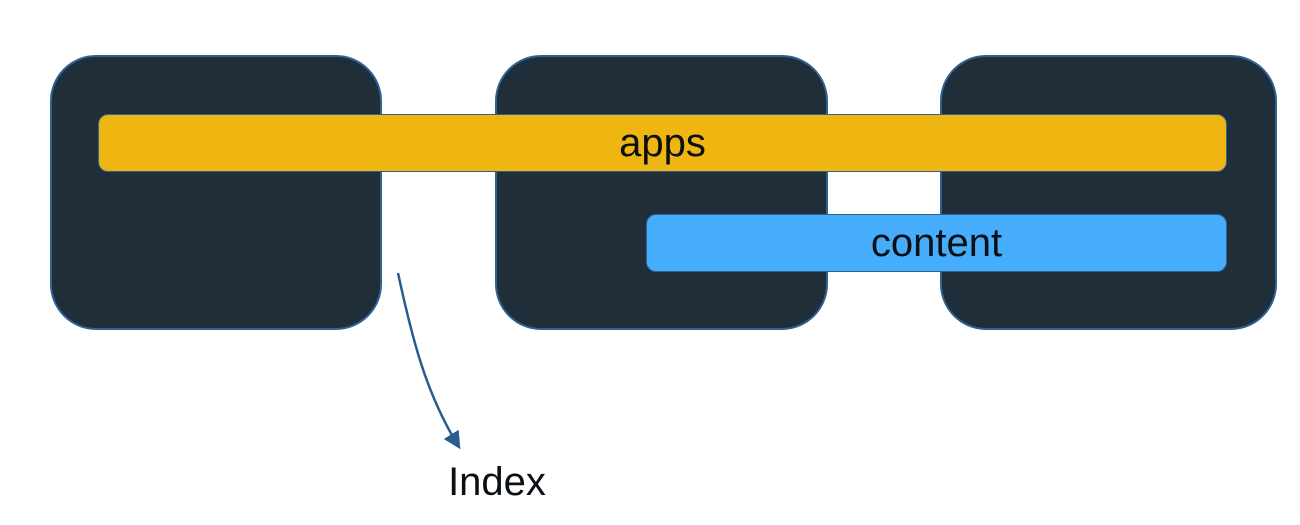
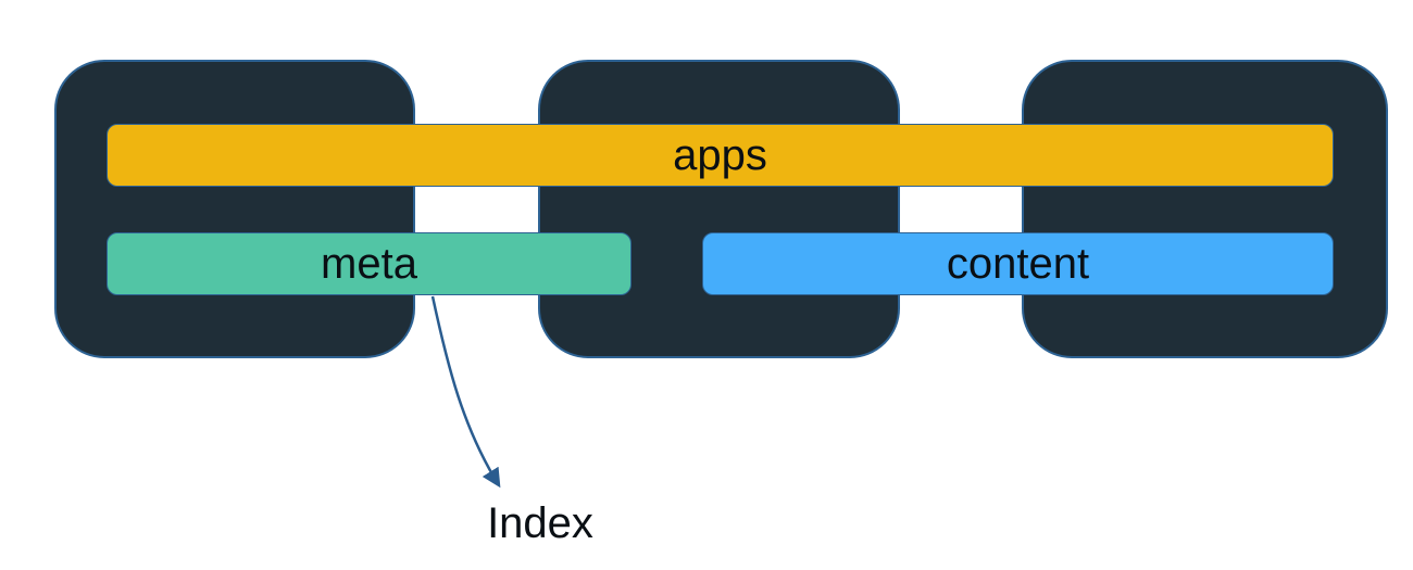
  apps
+ meta
  content
  Index
